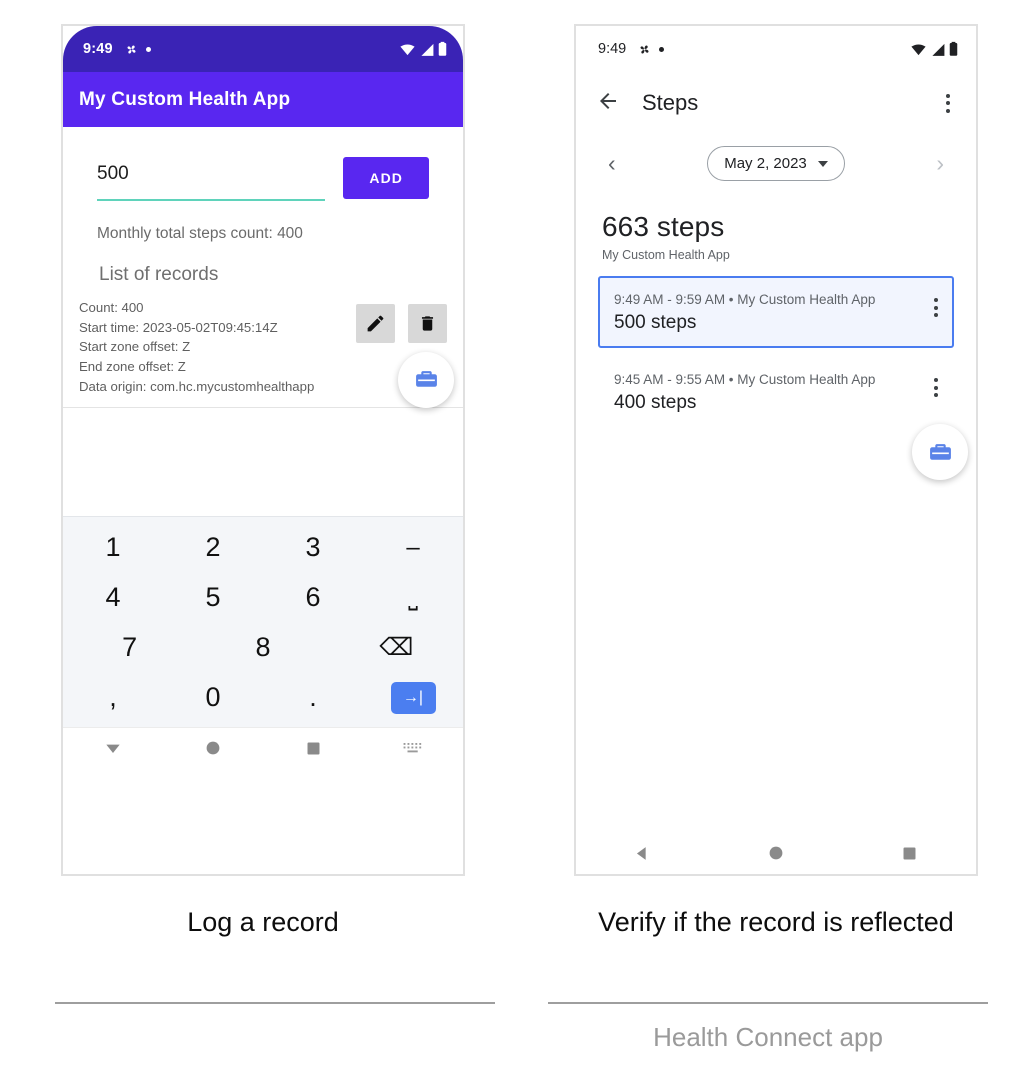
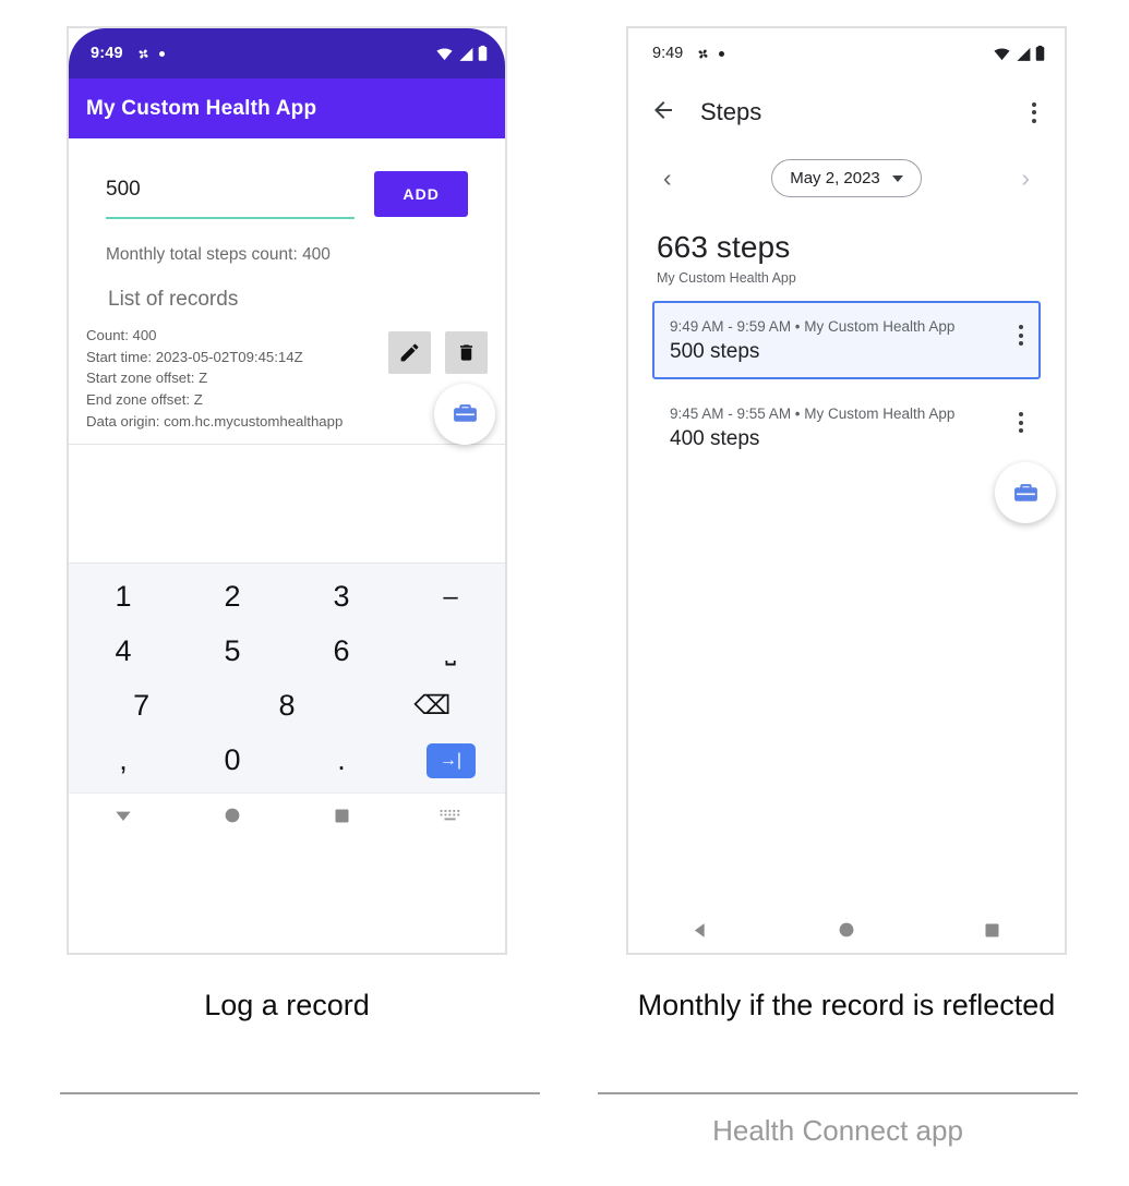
  9:49
  My Custom Health App
  500
  ADD
  Monthly total steps count: 400
  List of records
  Count: 400
  Start time: 2023-05-02T09:45:14Z
  Start zone offset: Z
  End zone offset: Z
  Data origin: com.hc.mycustomhealthapp
  1
  2
  3
  –
  4
  5
  6
  ⎵
  7
  8
  ⌫
  ,
  0
  .
  →|
  9:49
  Steps
  ‹
  May 2, 2023
  ›
  663 steps
  My Custom Health App
  9:49 AM - 9:59 AM • My Custom Health App
  500 steps
  9:45 AM - 9:55 AM • My Custom Health App
  400 steps
  Log a record
- Verify if the record is reflected
+ Monthly if the record is reflected
  Health Connect app
